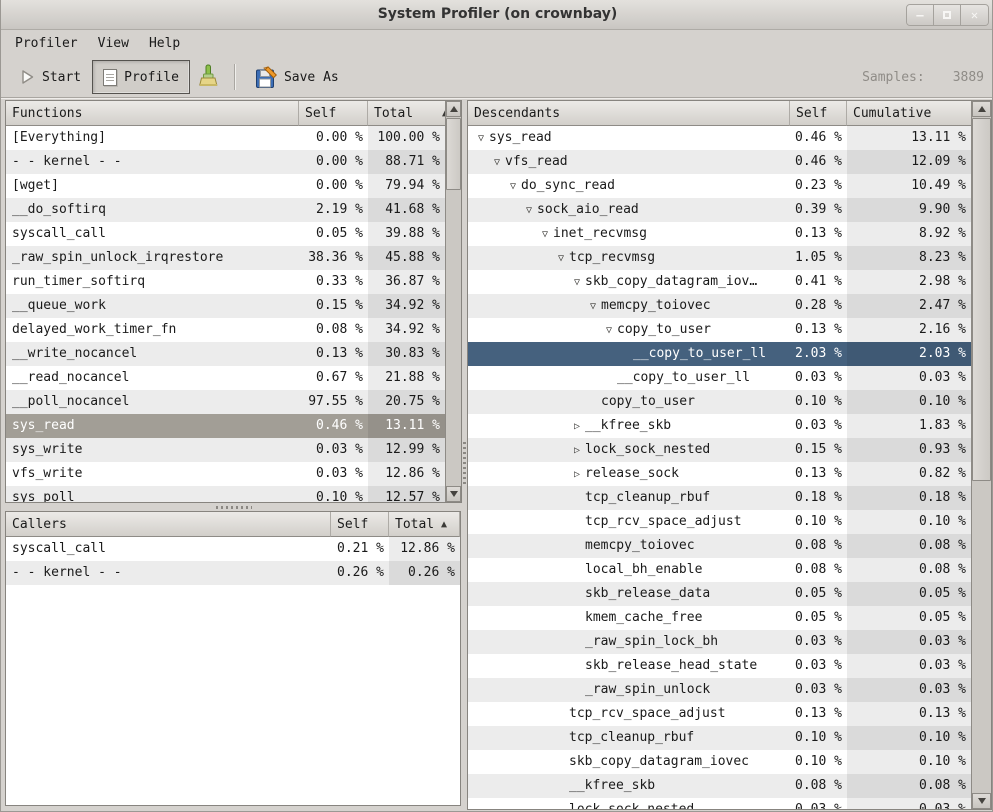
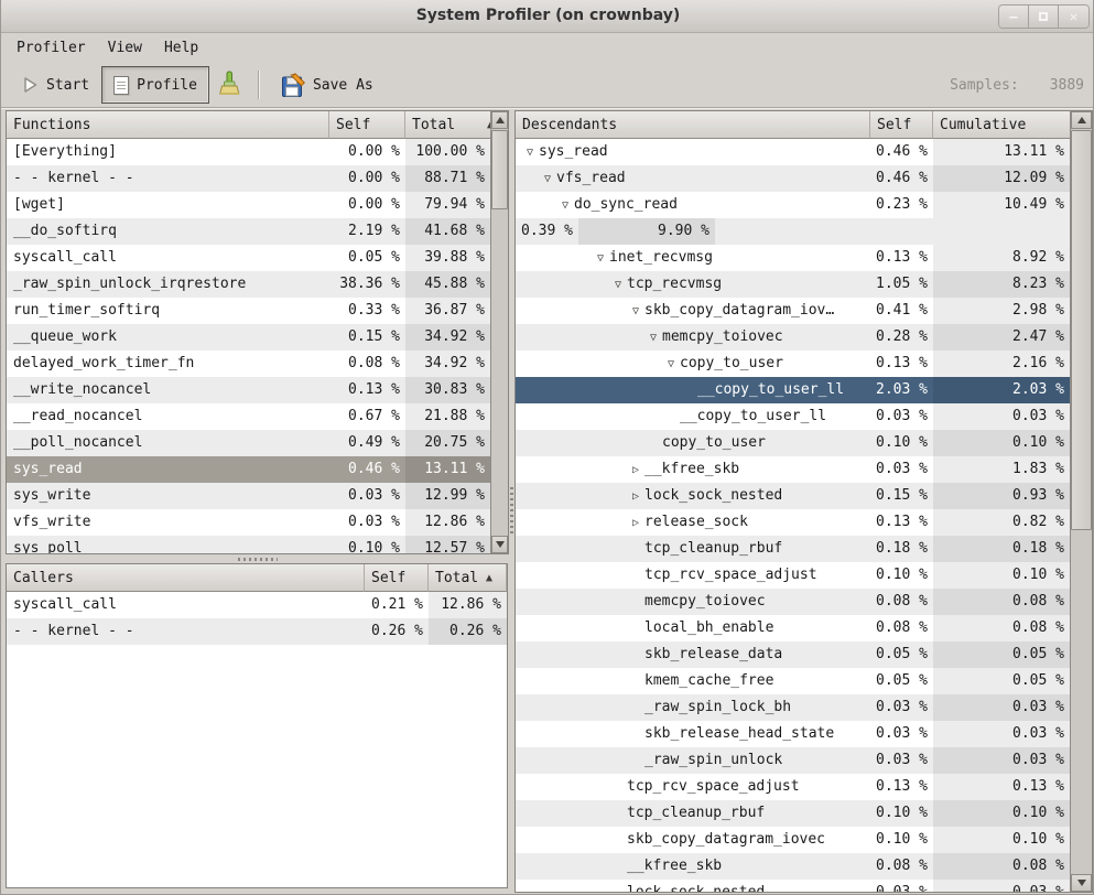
  System Profiler (on crownbay)
  –
  ✕
  Profiler
  View
  Help
  Start
  Profile
  Save As
  Samples:
  3889
  Functions
  Self
  Total
  [Everything]
  0.00 %
  100.00 %
  - - kernel - -
  0.00 %
  88.71 %
  [wget]
  0.00 %
  79.94 %
  __do_softirq
  2.19 %
  41.68 %
  syscall_call
  0.05 %
  39.88 %
  _raw_spin_unlock_irqrestore
  38.36 %
  45.88 %
  run_timer_softirq
  0.33 %
  36.87 %
  __queue_work
  0.15 %
  34.92 %
  delayed_work_timer_fn
  0.08 %
  34.92 %
  __write_nocancel
  0.13 %
  30.83 %
  __read_nocancel
  0.67 %
  21.88 %
  __poll_nocancel
- 97.55 %
+ 0.49 %
  20.75 %
  sys_read
  0.46 %
  13.11 %
  sys_write
  0.03 %
  12.99 %
  vfs_write
  0.03 %
  12.86 %
  sys_poll
  0.10 %
  12.57 %
  Callers
  Self
  Total
  ▲
  syscall_call
  0.21 %
  12.86 %
  - - kernel - -
  0.26 %
  0.26 %
  Descendants
  Self
  Cumulative
  ▽ sys_read
  0.46 %
  13.11 %
  ▽ vfs_read
  0.46 %
  12.09 %
  ▽ do_sync_read
  0.23 %
  10.49 %
- ▽ sock_aio_read
  0.39 %
  9.90 %
  ▽ inet_recvmsg
  0.13 %
  8.92 %
  ▽ tcp_recvmsg
  1.05 %
  8.23 %
  ▽ skb_copy_datagram_iov…
  0.41 %
  2.98 %
  ▽ memcpy_toiovec
  0.28 %
  2.47 %
  ▽ copy_to_user
  0.13 %
  2.16 %
  __copy_to_user_ll
  2.03 %
  2.03 %
  __copy_to_user_ll
  0.03 %
  0.03 %
  copy_to_user
  0.10 %
  0.10 %
  ▷ __kfree_skb
  0.03 %
  1.83 %
  ▷ lock_sock_nested
  0.15 %
  0.93 %
  ▷ release_sock
  0.13 %
  0.82 %
  tcp_cleanup_rbuf
  0.18 %
  0.18 %
  tcp_rcv_space_adjust
  0.10 %
  0.10 %
  memcpy_toiovec
  0.08 %
  0.08 %
  local_bh_enable
  0.08 %
  0.08 %
  skb_release_data
  0.05 %
  0.05 %
  kmem_cache_free
  0.05 %
  0.05 %
  _raw_spin_lock_bh
  0.03 %
  0.03 %
  skb_release_head_state
  0.03 %
  0.03 %
  _raw_spin_unlock
  0.03 %
  0.03 %
  tcp_rcv_space_adjust
  0.13 %
  0.13 %
  tcp_cleanup_rbuf
  0.10 %
  0.10 %
  skb_copy_datagram_iovec
  0.10 %
  0.10 %
  __kfree_skb
  0.08 %
  0.08 %
